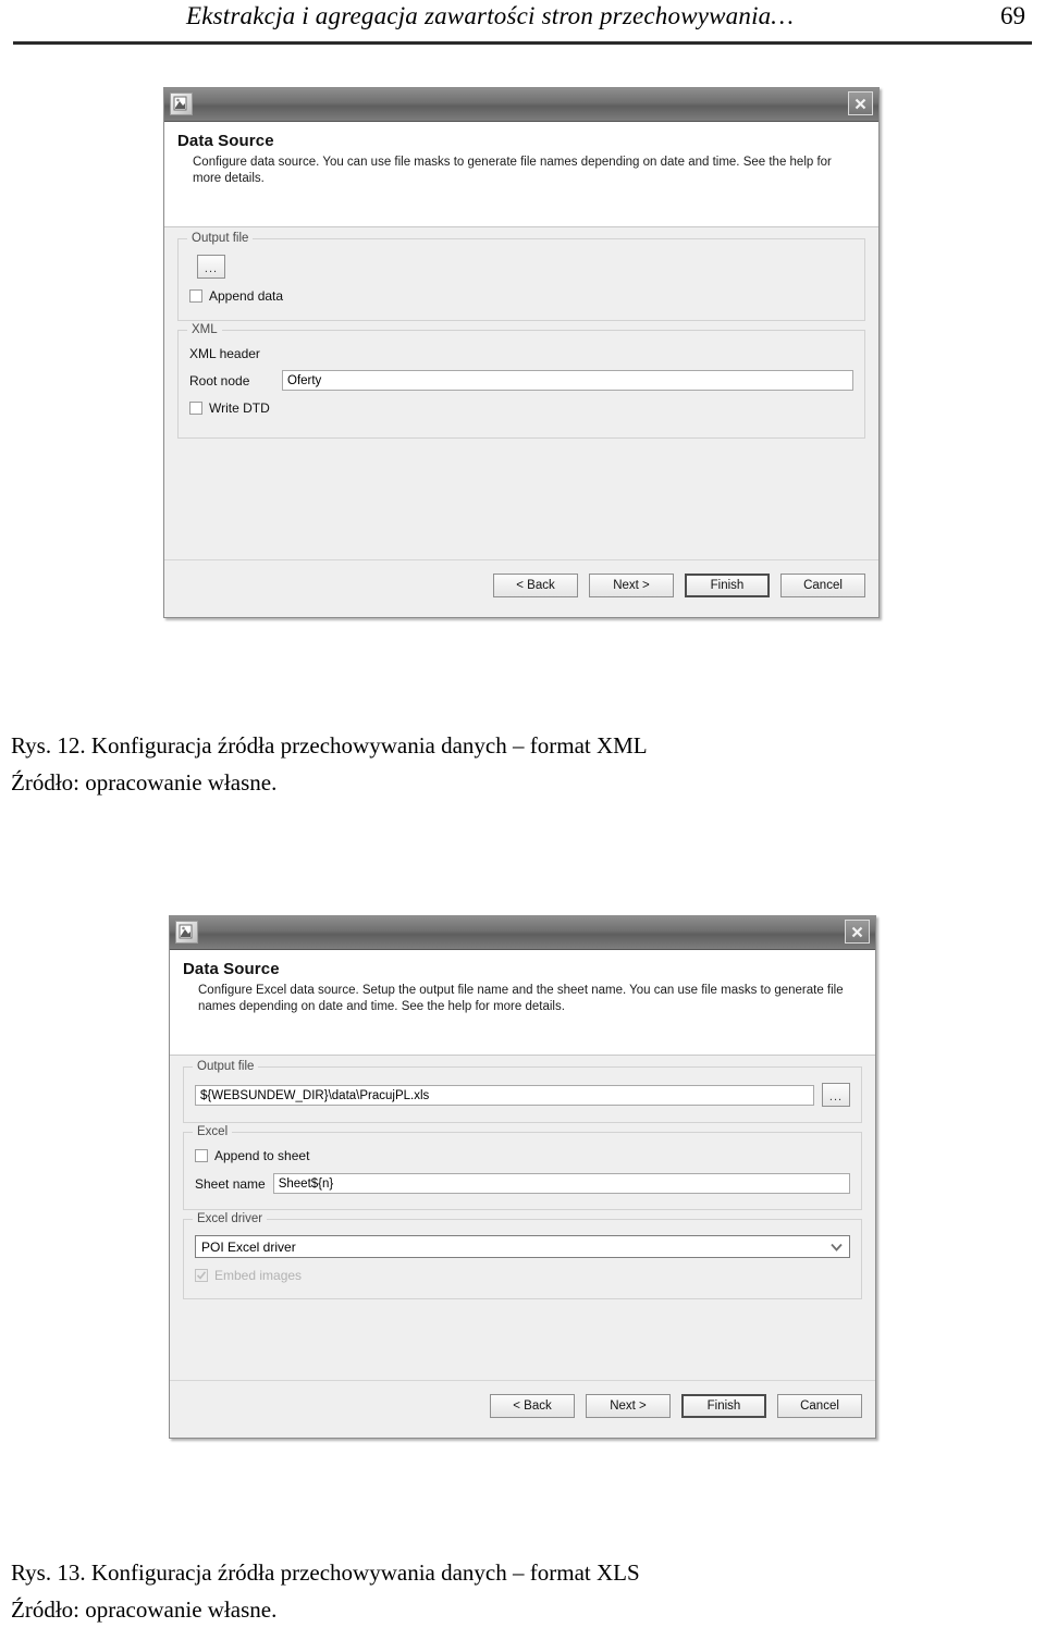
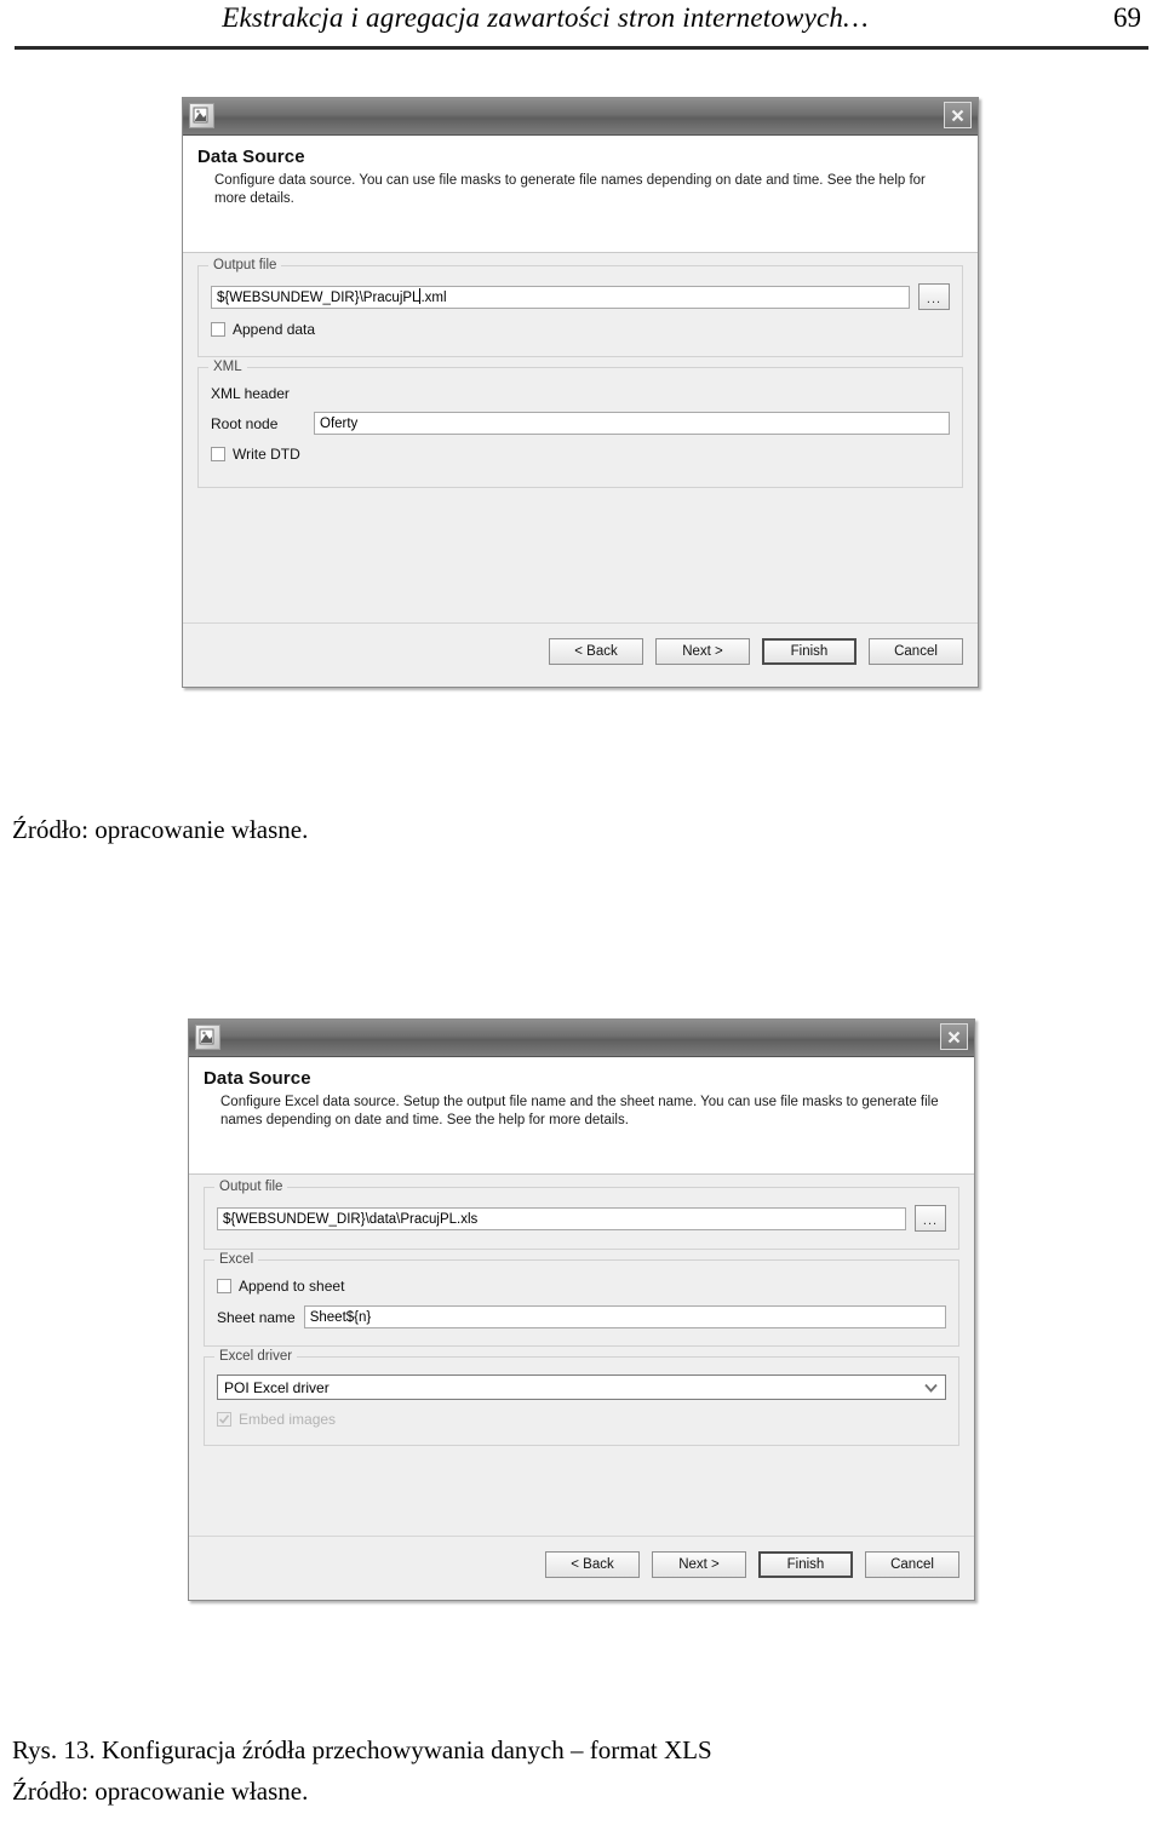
- Ekstrakcja i agregacja zawartości stron przechowywania…
+ Ekstrakcja i agregacja zawartości stron internetowych…
  69
  Data Source
  Configure data source. You can use file masks to generate file names depending on date and time. See the help for more details.
  Output file
+ ${WEBSUNDEW_DIR}\PracujPL.xml
  ...
  Append data
  XML
  XML header
  Root node
  Oferty
  Write DTD
  < Back
  Next >
  Finish
  Cancel
- Rys. 12. Konfiguracja źródła przechowywania danych – format XML
  Źródło: opracowanie własne.
  Data Source
  Configure Excel data source. Setup the output file name and the sheet name. You can use file masks to generate file names depending on date and time. See the help for more details.
  Output file
  ${WEBSUNDEW_DIR}\data\PracujPL.xls
  ...
  Excel
  Append to sheet
  Sheet name
  Sheet${n}
  Excel driver
  POI Excel driver
  Embed images
  < Back
  Next >
  Finish
  Cancel
  Rys. 13. Konfiguracja źródła przechowywania danych – format XLS
  Źródło: opracowanie własne.
